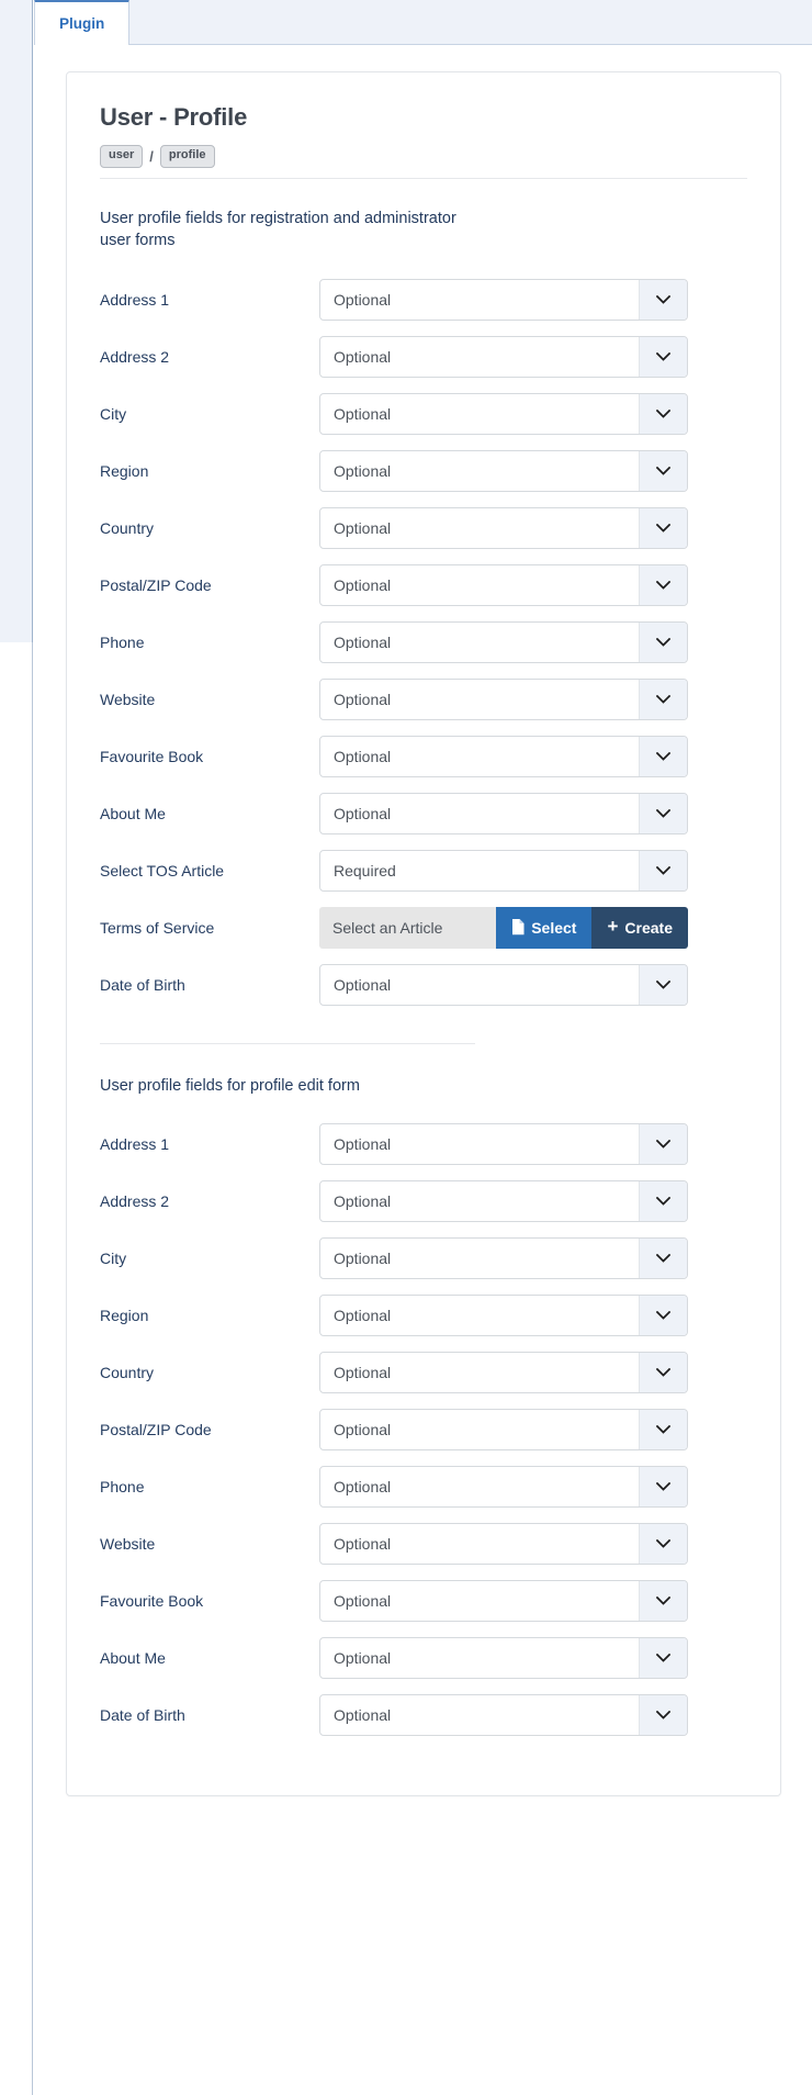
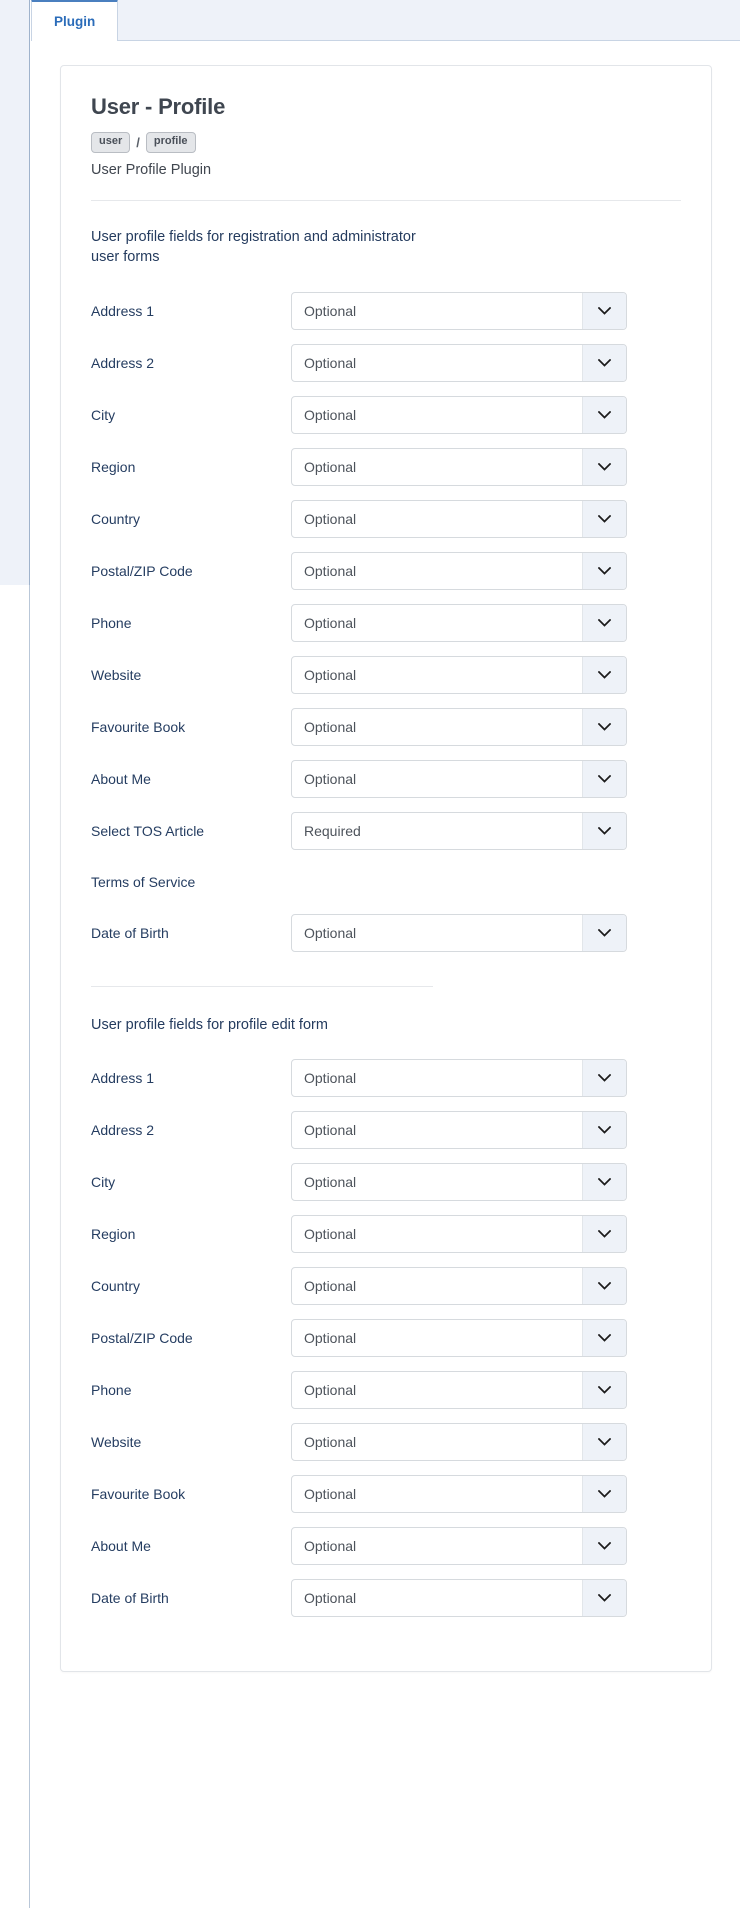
  Plugin
  User - Profile
  user
  /
  profile
+ User Profile Plugin
  User profile fields for registration and administrator user forms
  Address 1
  Optional
  Address 2
  Optional
  City
  Optional
  Region
  Optional
  Country
  Optional
  Postal/ZIP Code
  Optional
  Phone
  Optional
  Website
  Optional
  Favourite Book
  Optional
  About Me
  Optional
  Select TOS Article
  Required
  Terms of Service
- Select an Article
- Select
- +
- Create
  Date of Birth
  Optional
  User profile fields for profile edit form
  Address 1
  Optional
  Address 2
  Optional
  City
  Optional
  Region
  Optional
  Country
  Optional
  Postal/ZIP Code
  Optional
  Phone
  Optional
  Website
  Optional
  Favourite Book
  Optional
  About Me
  Optional
  Date of Birth
  Optional
